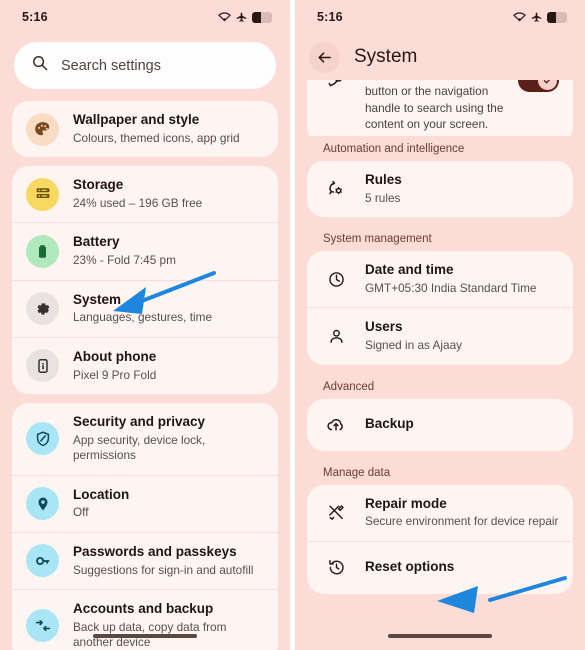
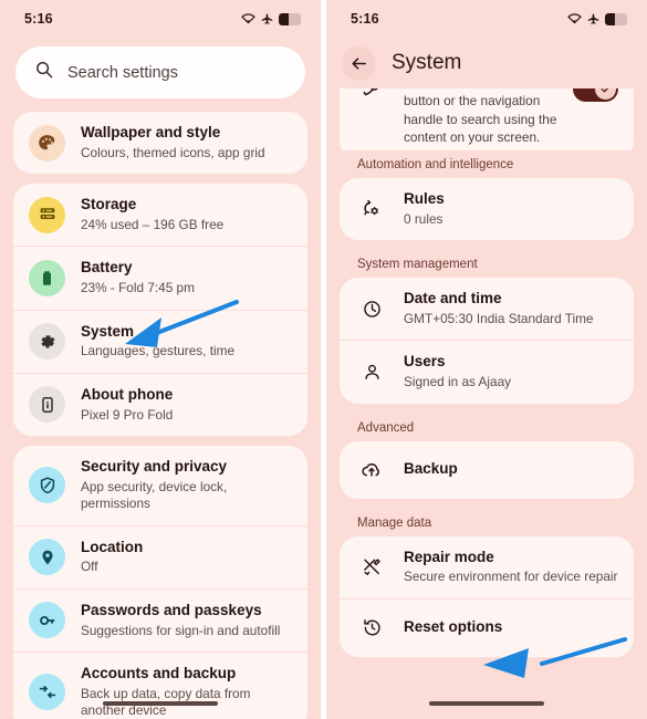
  5:16
  Search settings
  Wallpaper and style
  Colours, themed icons, app grid
  Storage
  24% used – 196 GB free
  Battery
  23% - Fold 7:45 pm
  System
  Languages, gestures, time
  About phone
  Pixel 9 Pro Fold
  Security and privacy
  App security, device lock, permissions
  Location
  Off
  Passwords and passkeys
  Suggestions for sign-in and autofill
  Accounts and backup
  Back up data, copy data from another device
  5:16
  System
  button or the navigation
  handle to search using the
  content on your screen.
  Automation and intelligence
  Rules
- 5 rules
+ 0 rules
  System management
  Date and time
  GMT+05:30 India Standard Time
  Users
  Signed in as Ajaay
  Advanced
  Backup
  Manage data
  Repair mode
  Secure environment for device repair
  Reset options
